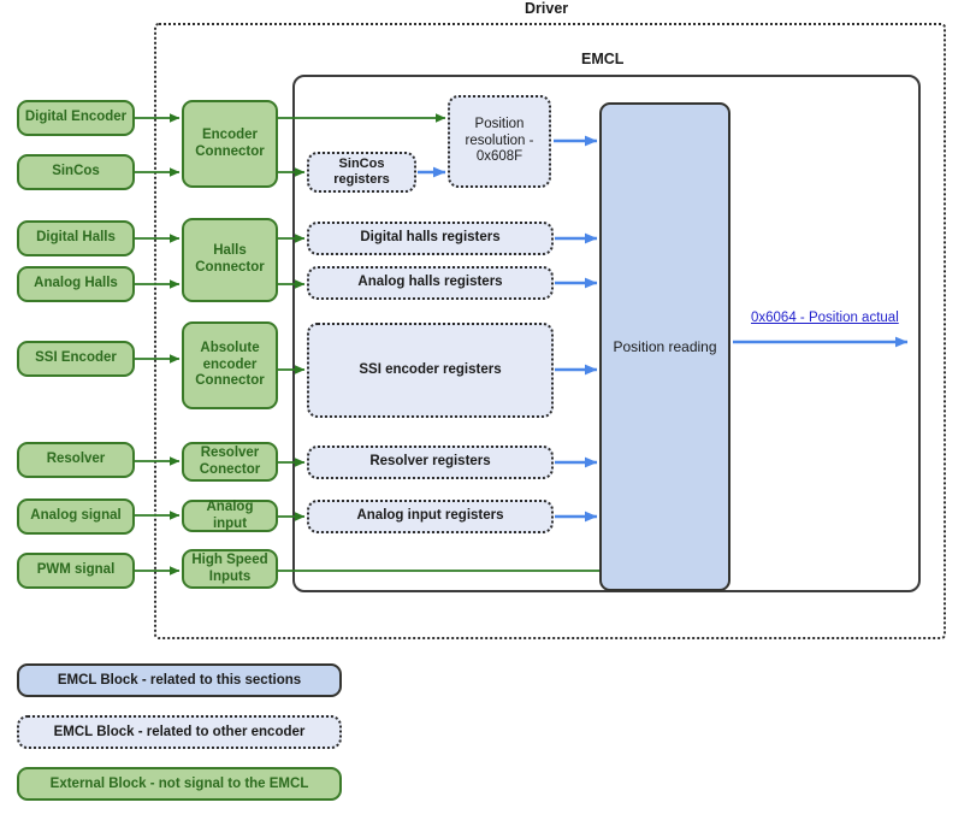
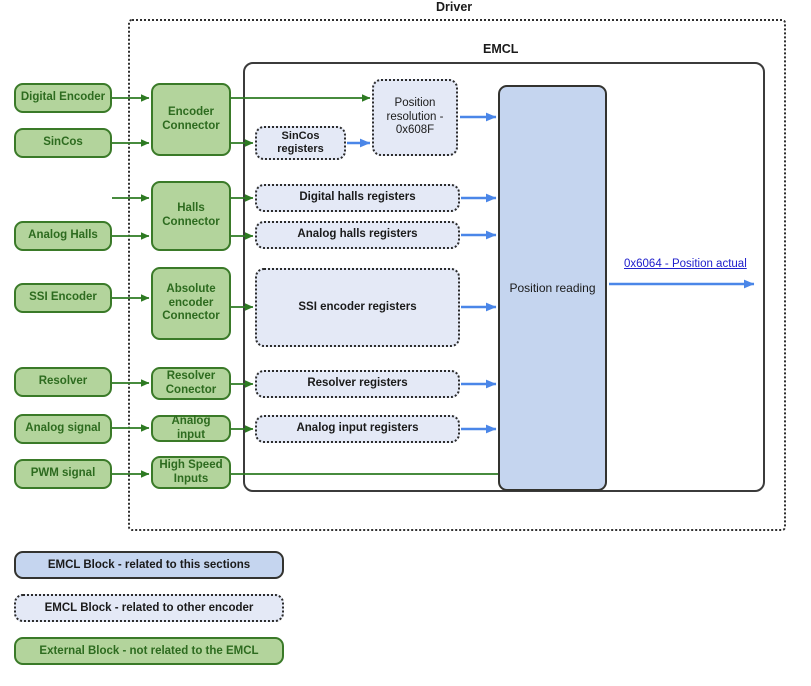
  Driver
  EMCL
  Digital Encoder
  SinCos
- Digital Halls
  Analog Halls
  SSI Encoder
  Resolver
  Analog signal
  PWM signal
  Encoder Connector
  Halls Connector
  Absolute encoder Connector
  Resolver Conector
  Analog input
  High Speed Inputs
  SinCos registers
  Position resolution - 0x608F
  Digital halls registers
  Analog halls registers
  SSI encoder registers
  Resolver registers
  Analog input registers
  Position reading
  0x6064 - Position actual
  EMCL Block - related to this sections
  EMCL Block - related to other encoder
- External Block - not signal to the EMCL
+ External Block - not related to the EMCL
